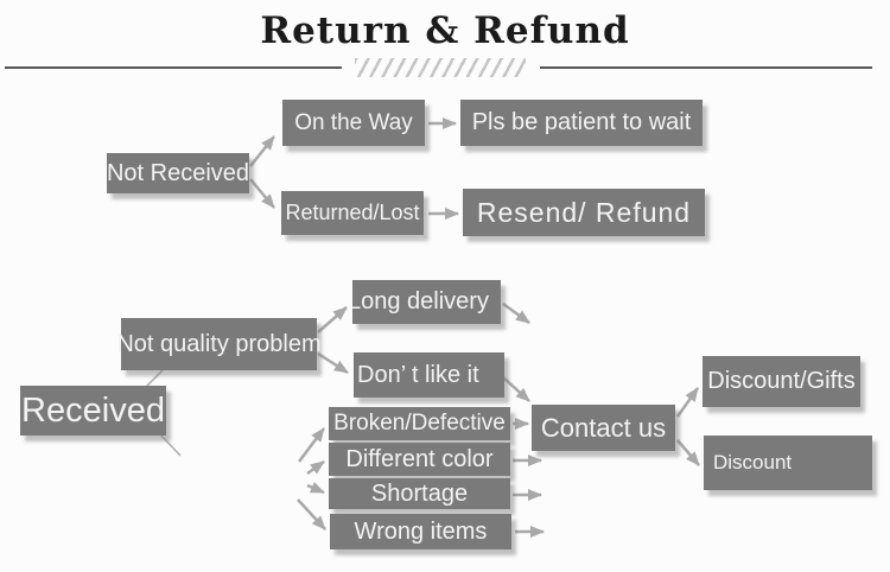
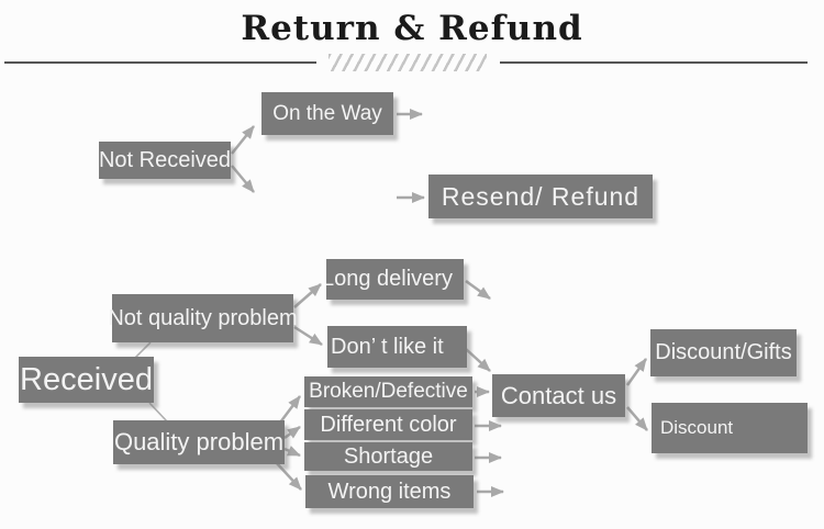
  Return & Refund
  Not Received
  On the Way
- Pls be patient to wait
- Returned/Lost
  Resend/ Refund
  Received
  Not quality problem
+ Quality problem
  Long delivery
  Don’ t like it
  Broken/Defective
  Different color
  Shortage
  Wrong items
  Contact us
  Discount/Gifts
  Discount
